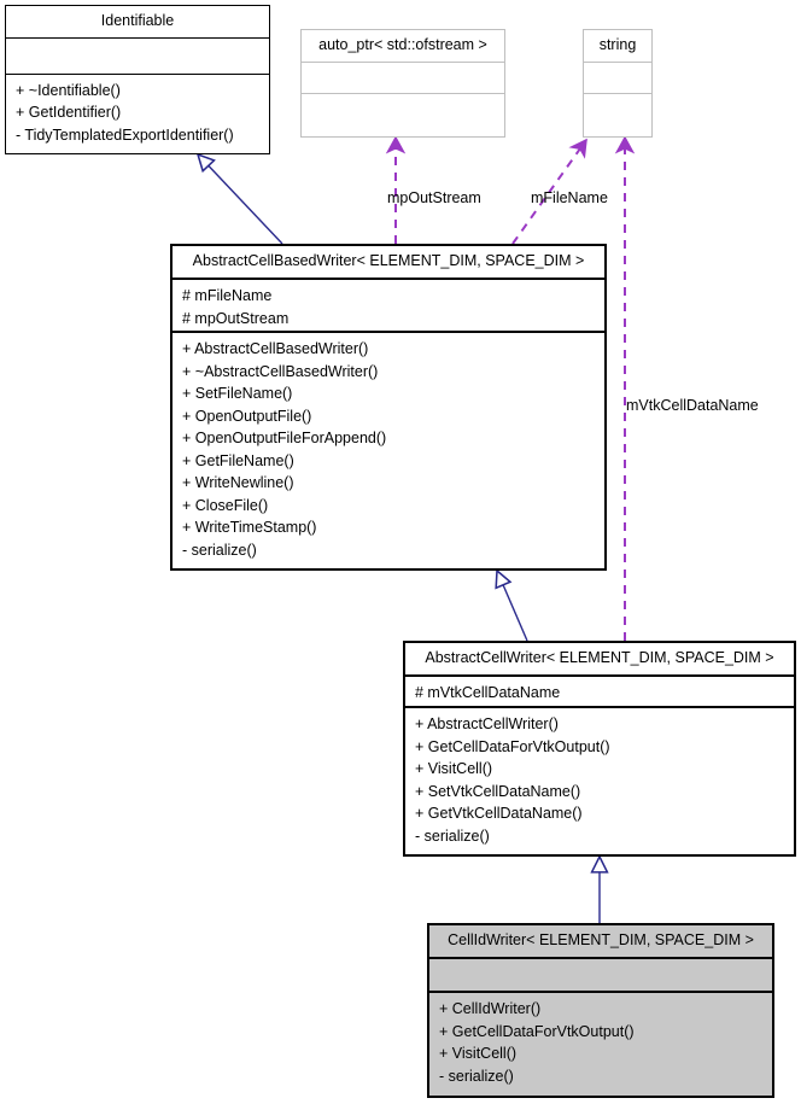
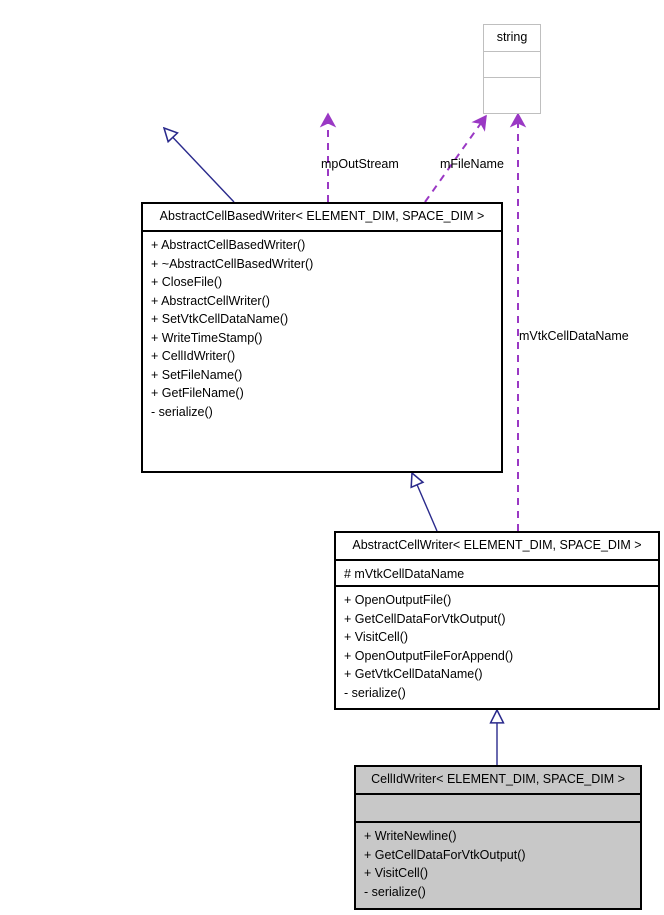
- Identifiable
- + ~Identifiable()
- + GetIdentifier()
- - TidyTemplatedExportIdentifier()
- auto_ptr< std::ofstream >
  string
  AbstractCellBasedWriter< ELEMENT_DIM, SPACE_DIM >
- # mFileName
- # mpOutStream
  + AbstractCellBasedWriter()
  + ~AbstractCellBasedWriter()
- + SetFileName()
+ + CloseFile()
- + OpenOutputFile()
+ + AbstractCellWriter()
- + OpenOutputFileForAppend()
+ + SetVtkCellDataName()
- + GetFileName()
+ + WriteTimeStamp()
- + WriteNewline()
+ + CellIdWriter()
- + CloseFile()
+ + SetFileName()
- + WriteTimeStamp()
+ + GetFileName()
  - serialize()
  AbstractCellWriter< ELEMENT_DIM, SPACE_DIM >
  # mVtkCellDataName
- + AbstractCellWriter()
+ + OpenOutputFile()
  + GetCellDataForVtkOutput()
  + VisitCell()
- + SetVtkCellDataName()
+ + OpenOutputFileForAppend()
  + GetVtkCellDataName()
  - serialize()
  CellIdWriter< ELEMENT_DIM, SPACE_DIM >
- + CellIdWriter()
+ + WriteNewline()
  + GetCellDataForVtkOutput()
  + VisitCell()
  - serialize()
  mpOutStream
  mFileName
  mVtkCellDataName
